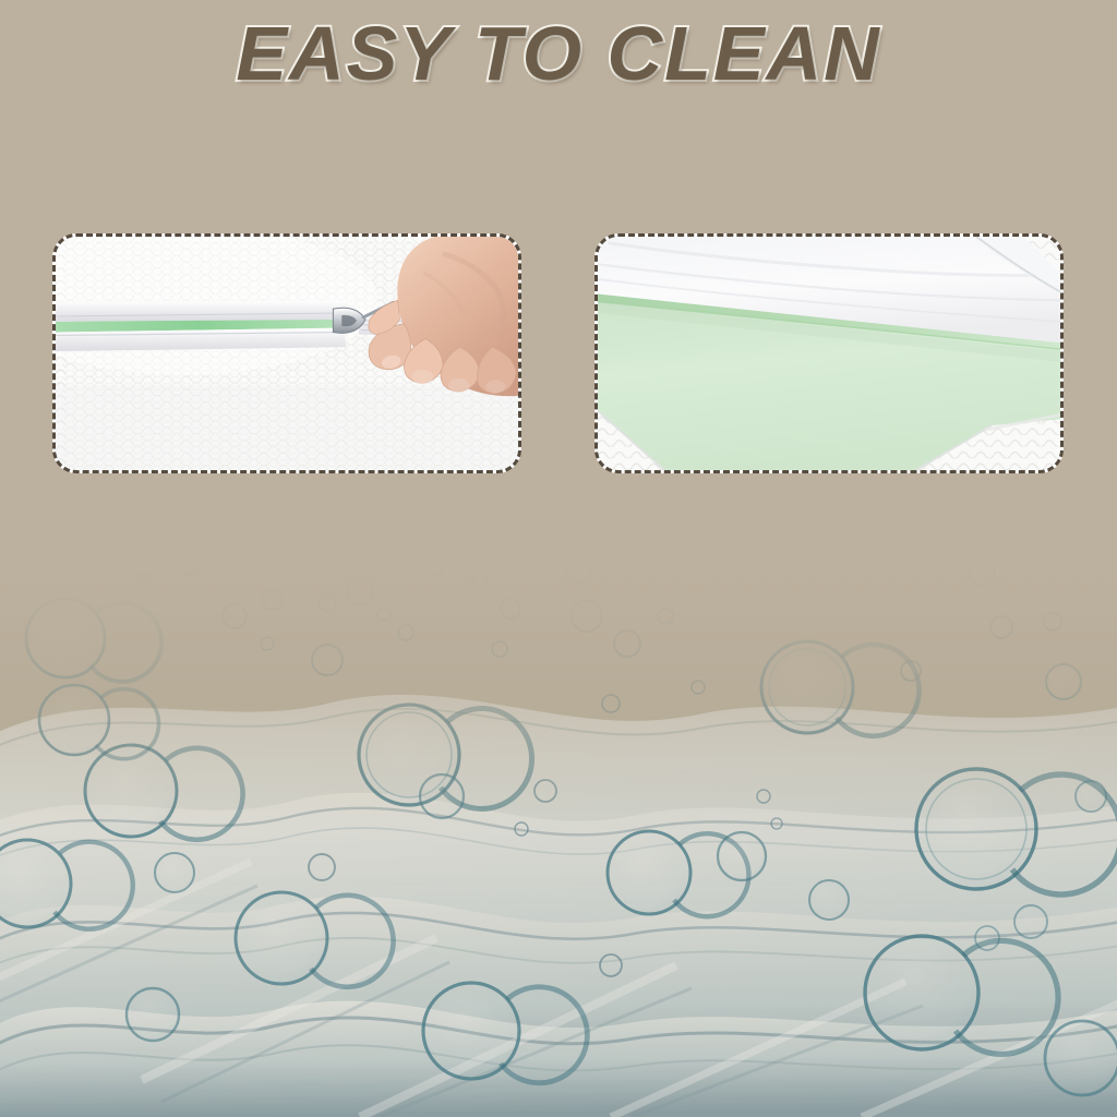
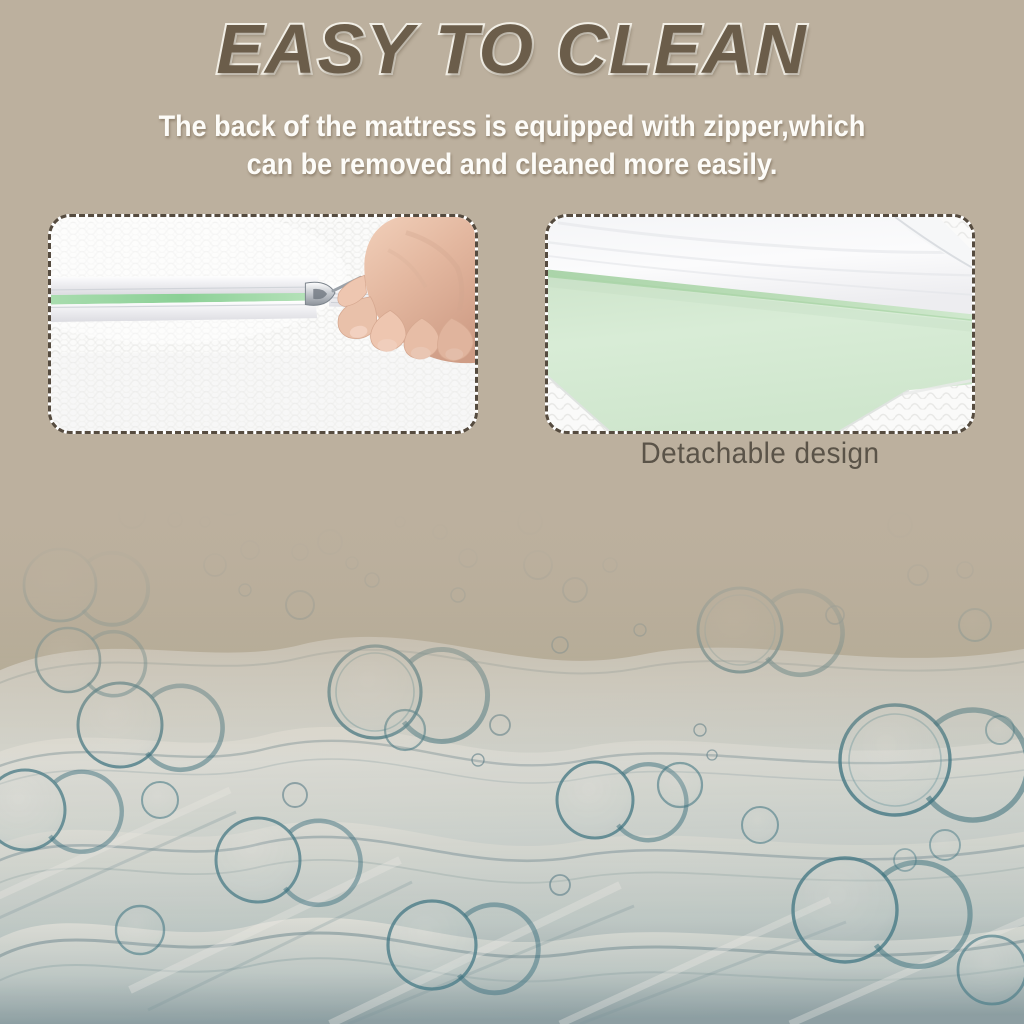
  EASY TO CLEAN
+ The back of the mattress is equipped with zipper,which
+ can be removed and cleaned more easily.
+ Detachable design
